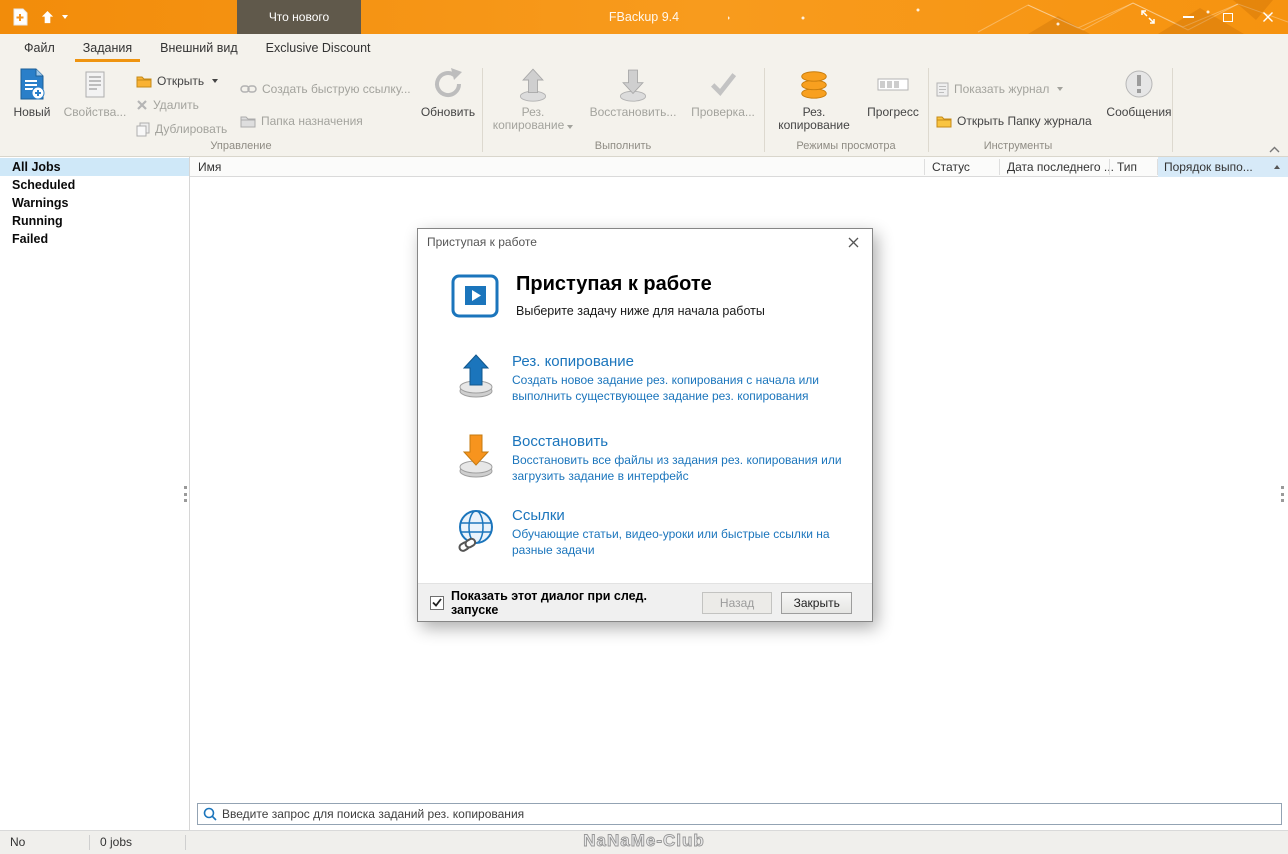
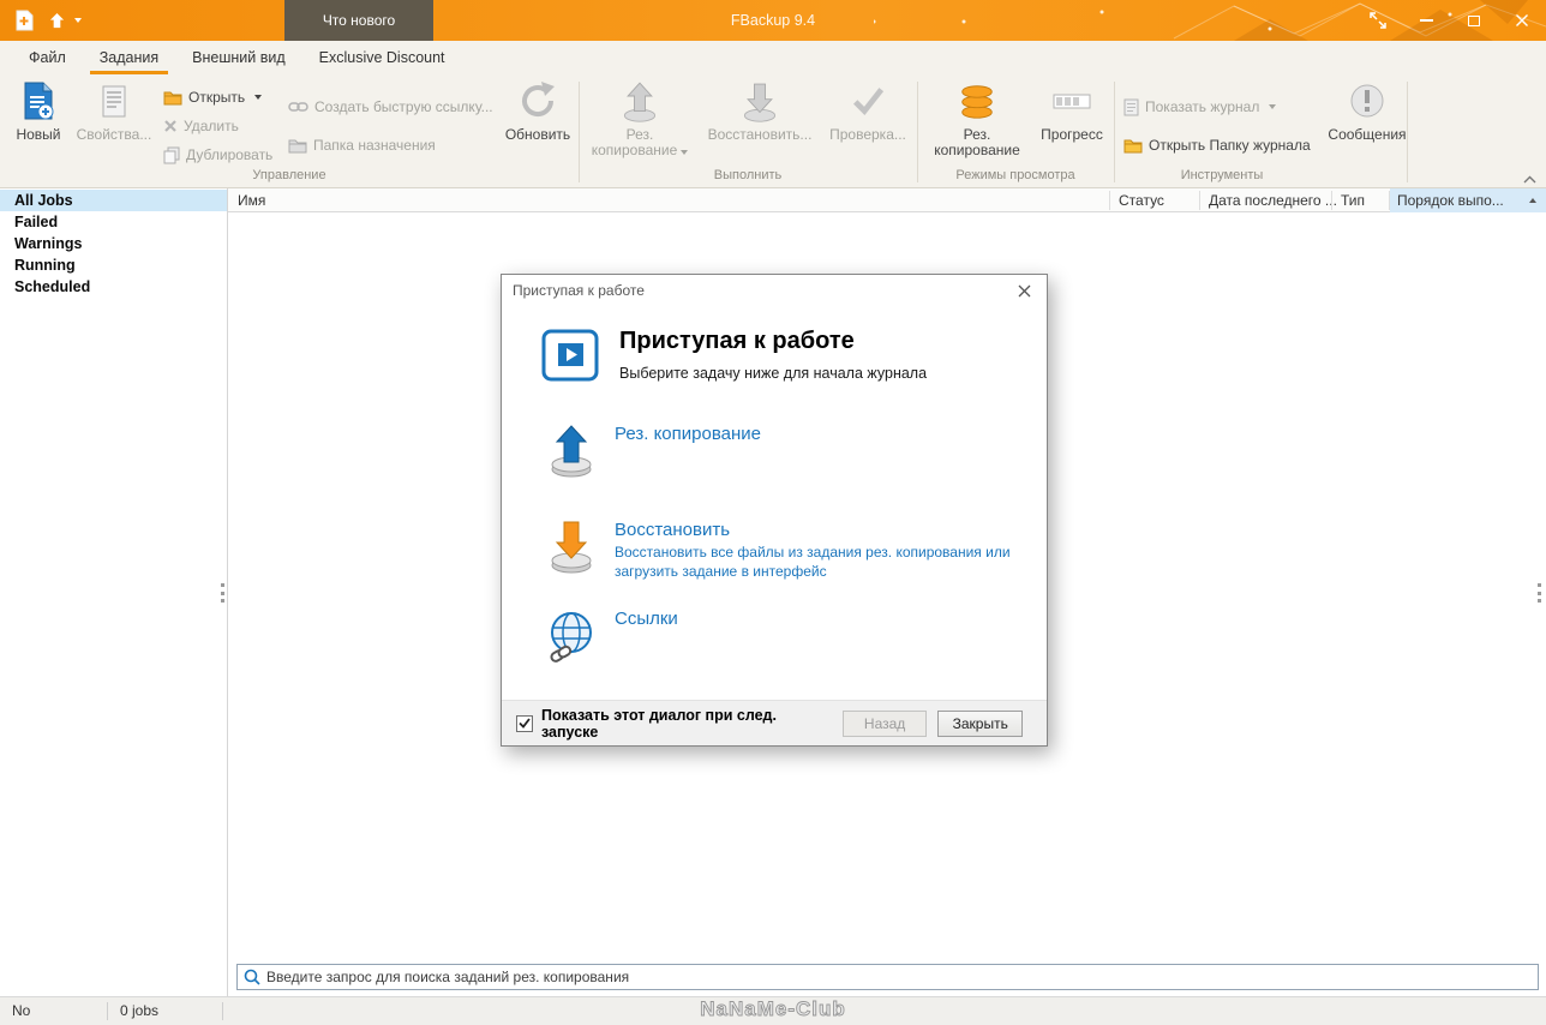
  Что нового
  FBackup 9.4
  Файл
  Задания
  Внешний вид
  Exclusive Discount
  Новый
  Свойства...
  Открыть
  Удалить
  Дублировать
  Создать быструю ссылку...
  Папка назначения
  Обновить
  Рез.
  копирование
  Восстановить...
  Проверка...
  Рез.
  копирование
  Прогресс
  Показать журнал
  Открыть Папку журнала
  Сообщения
  Управление
  Выполнить
  Режимы просмотра
  Инструменты
  All Jobs
- Scheduled
+ Failed
  Warnings
  Running
- Failed
+ Scheduled
  Имя
  Статус
  Дата последнего ..
  Тип
  Порядок выпо...
  Введите запрос для поиска заданий рез. копирования
  0 jobs
  NaNaMe-Club
  Приступая к работе
  Приступая к работе
- Выберите задачу ниже для начала работы
+ Выберите задачу ниже для начала журнала
  Рез. копирование
- Создать новое задание рез. копирования с начала или выполнить существующее задание рез. копирования
  Восстановить
  Восстановить все файлы из задания рез. копирования или загрузить задание в интерфейс
  Ссылки
- Обучающие статьи, видео-уроки или быстрые ссылки на разные задачи
  Показать этот диалог при след. запуске
  Назад
  Закрыть
